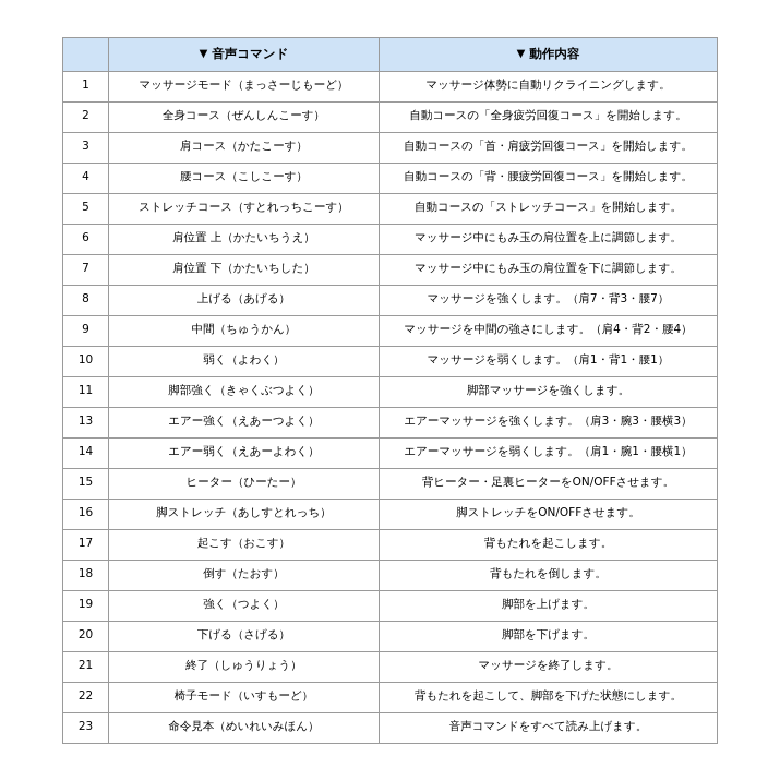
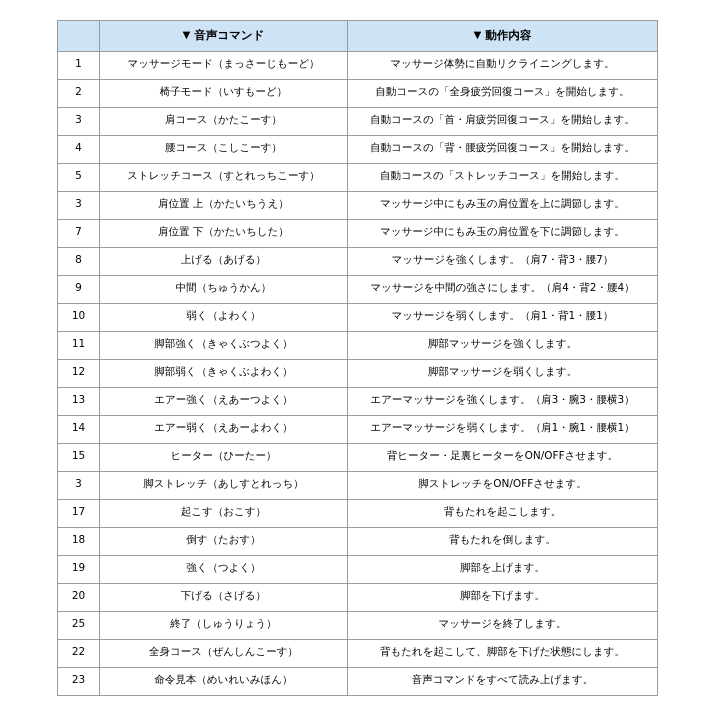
  	▼ 音声コマンド	▼ 動作内容
  1	マッサージモード（まっさーじもーど）	マッサージ体勢に自動リクライニングします。
- 2	全身コース（ぜんしんこーす）	自動コースの「全身疲労回復コース」を開始します。
+ 2	椅子モード（いすもーど）	自動コースの「全身疲労回復コース」を開始します。
  3	肩コース（かたこーす）	自動コースの「首・肩疲労回復コース」を開始します。
  4	腰コース（こしこーす）	自動コースの「背・腰疲労回復コース」を開始します。
  5	ストレッチコース（すとれっちこーす）	自動コースの「ストレッチコース」を開始します。
- 6	肩位置 上（かたいちうえ）	マッサージ中にもみ玉の肩位置を上に調節します。
+ 3	肩位置 上（かたいちうえ）	マッサージ中にもみ玉の肩位置を上に調節します。
  7	肩位置 下（かたいちした）	マッサージ中にもみ玉の肩位置を下に調節します。
  8	上げる（あげる）	マッサージを強くします。（肩7・背3・腰7）
  9	中間（ちゅうかん）	マッサージを中間の強さにします。（肩4・背2・腰4）
  10	弱く（よわく）	マッサージを弱くします。（肩1・背1・腰1）
  11	脚部強く（きゃくぶつよく）	脚部マッサージを強くします。
+ 12	脚部弱く（きゃくぶよわく）	脚部マッサージを弱くします。
  13	エアー強く（えあーつよく）	エアーマッサージを強くします。（肩3・腕3・腰横3）
  14	エアー弱く（えあーよわく）	エアーマッサージを弱くします。（肩1・腕1・腰横1）
  15	ヒーター（ひーたー）	背ヒーター・足裏ヒーターをON/OFFさせます。
- 16	脚ストレッチ（あしすとれっち）	脚ストレッチをON/OFFさせます。
+ 3	脚ストレッチ（あしすとれっち）	脚ストレッチをON/OFFさせます。
  17	起こす（おこす）	背もたれを起こします。
  18	倒す（たおす）	背もたれを倒します。
  19	強く（つよく）	脚部を上げます。
  20	下げる（さげる）	脚部を下げます。
- 21	終了（しゅうりょう）	マッサージを終了します。
+ 25	終了（しゅうりょう）	マッサージを終了します。
- 22	椅子モード（いすもーど）	背もたれを起こして、脚部を下げた状態にします。
+ 22	全身コース（ぜんしんこーす）	背もたれを起こして、脚部を下げた状態にします。
  23	命令見本（めいれいみほん）	音声コマンドをすべて読み上げます。
